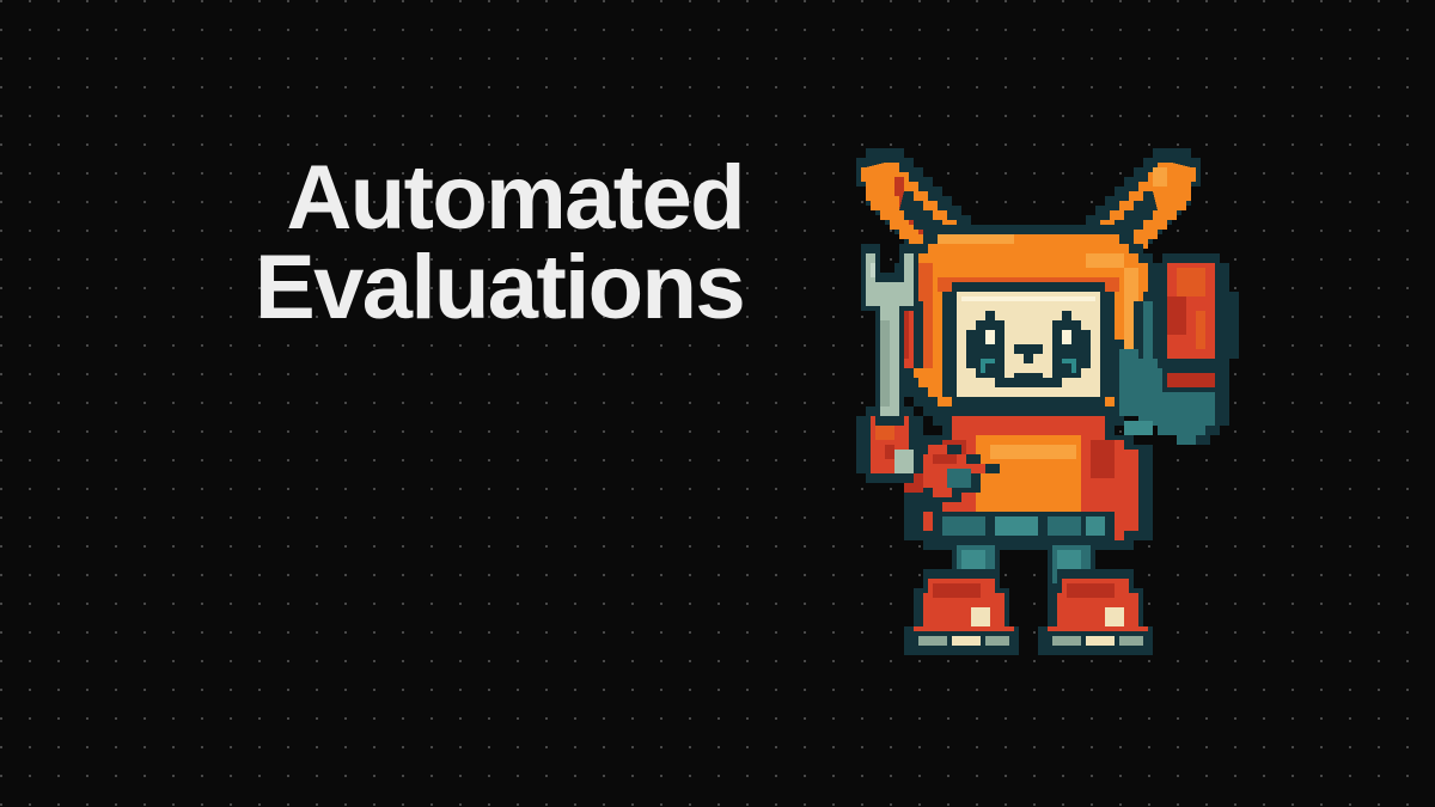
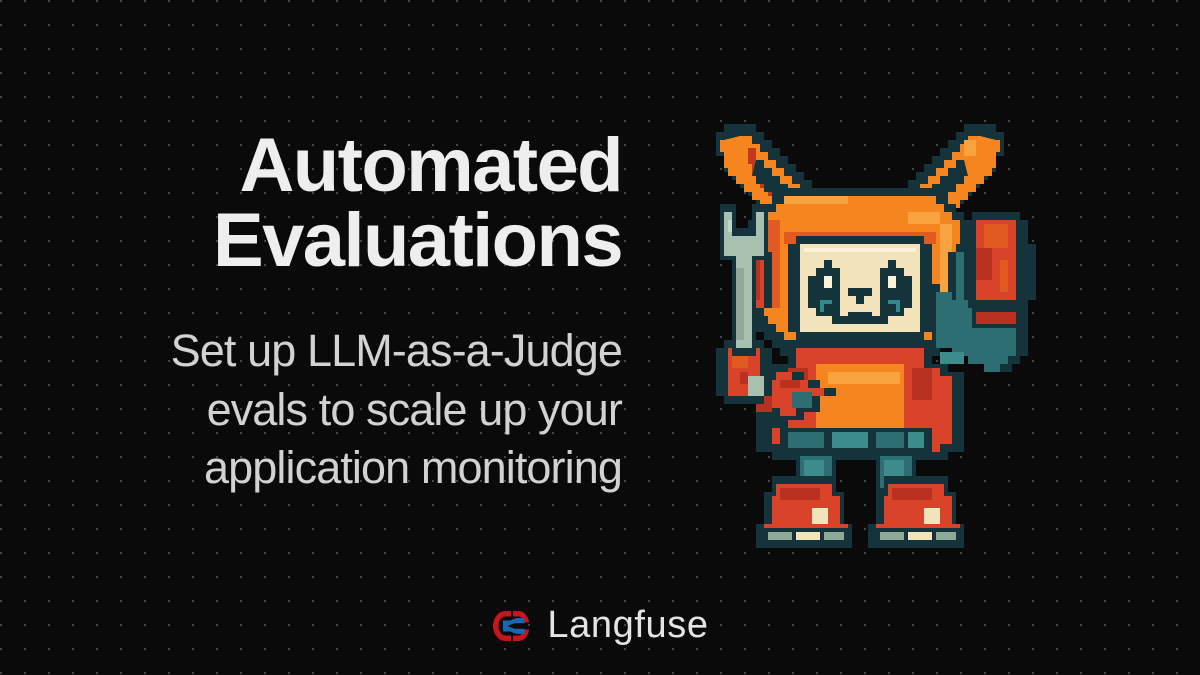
  Automated
  Evaluations
+ Set up LLM-as-a-Judge
+ evals to scale up your
+ application monitoring
+ Langfuse
